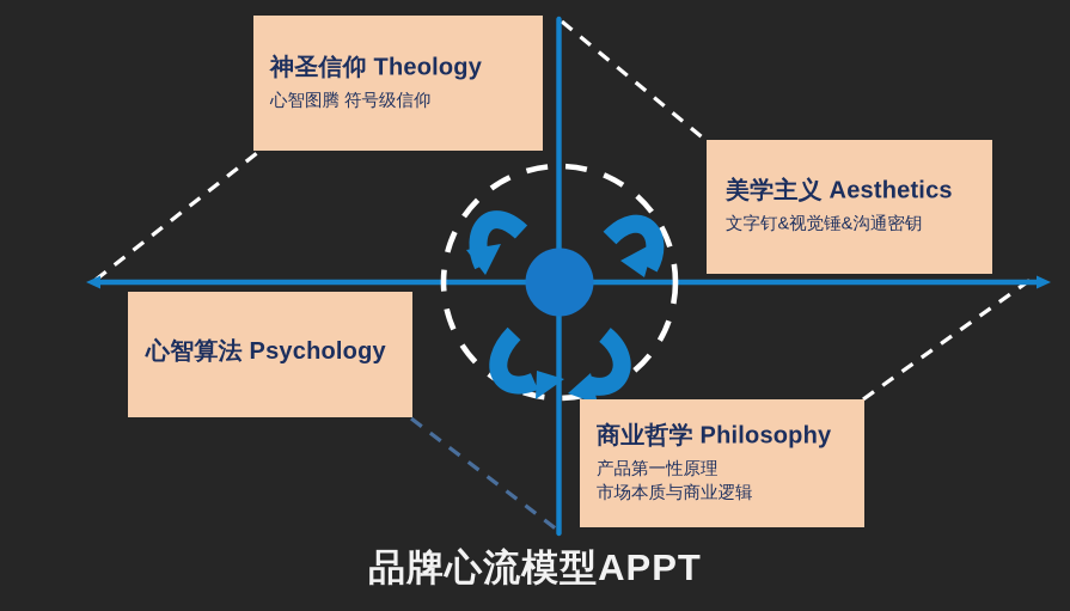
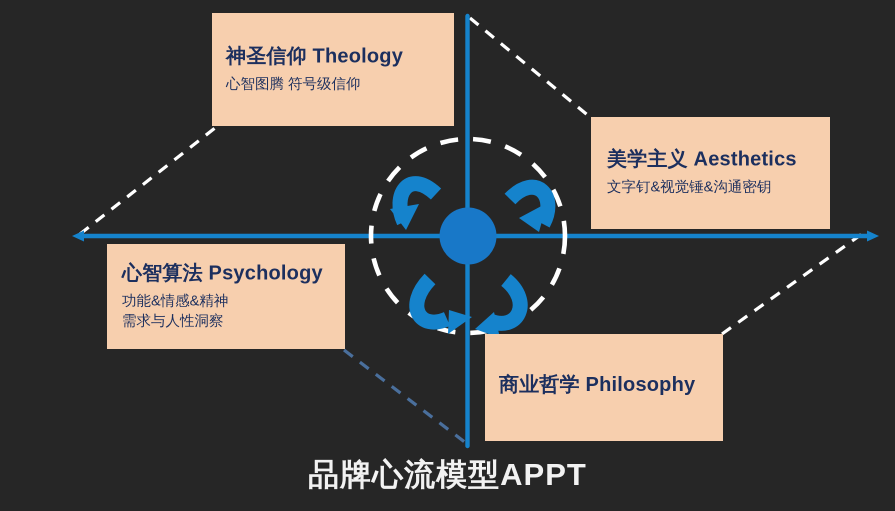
  神圣信仰 Theology
  心智图腾 符号级信仰
  美学主义 Aesthetics
  文字钉&视觉锤&沟通密钥
  心智算法 Psychology
+ 功能&情感&精神
+ 需求与人性洞察
  商业哲学 Philosophy
- 产品第一性原理
- 市场本质与商业逻辑
  品牌心流模型APPT
